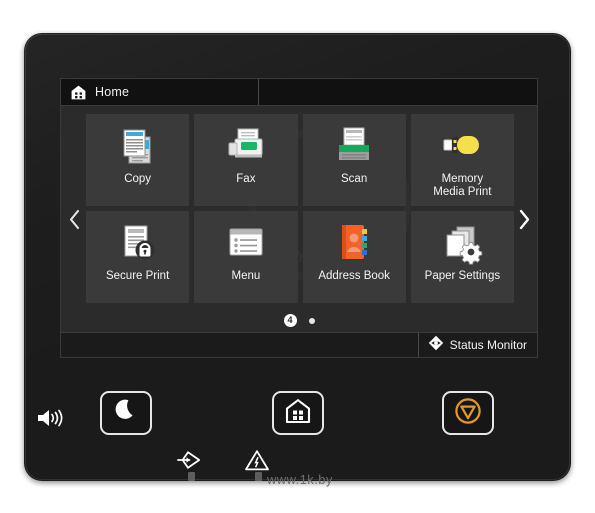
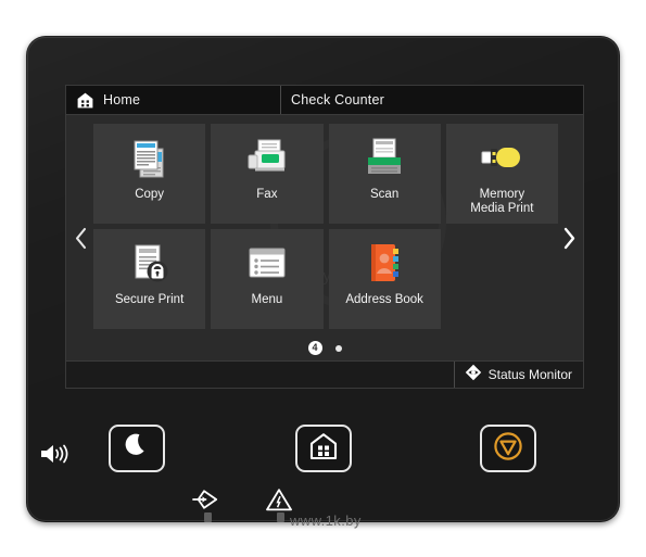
  Home
+ Check Counter
  Copy
  Fax
  Scan
  Memory
  Media Print
  Secure Print
  Menu
  Address Book
- Paper Settings
  4
  Status Monitor
  www.1k.by
